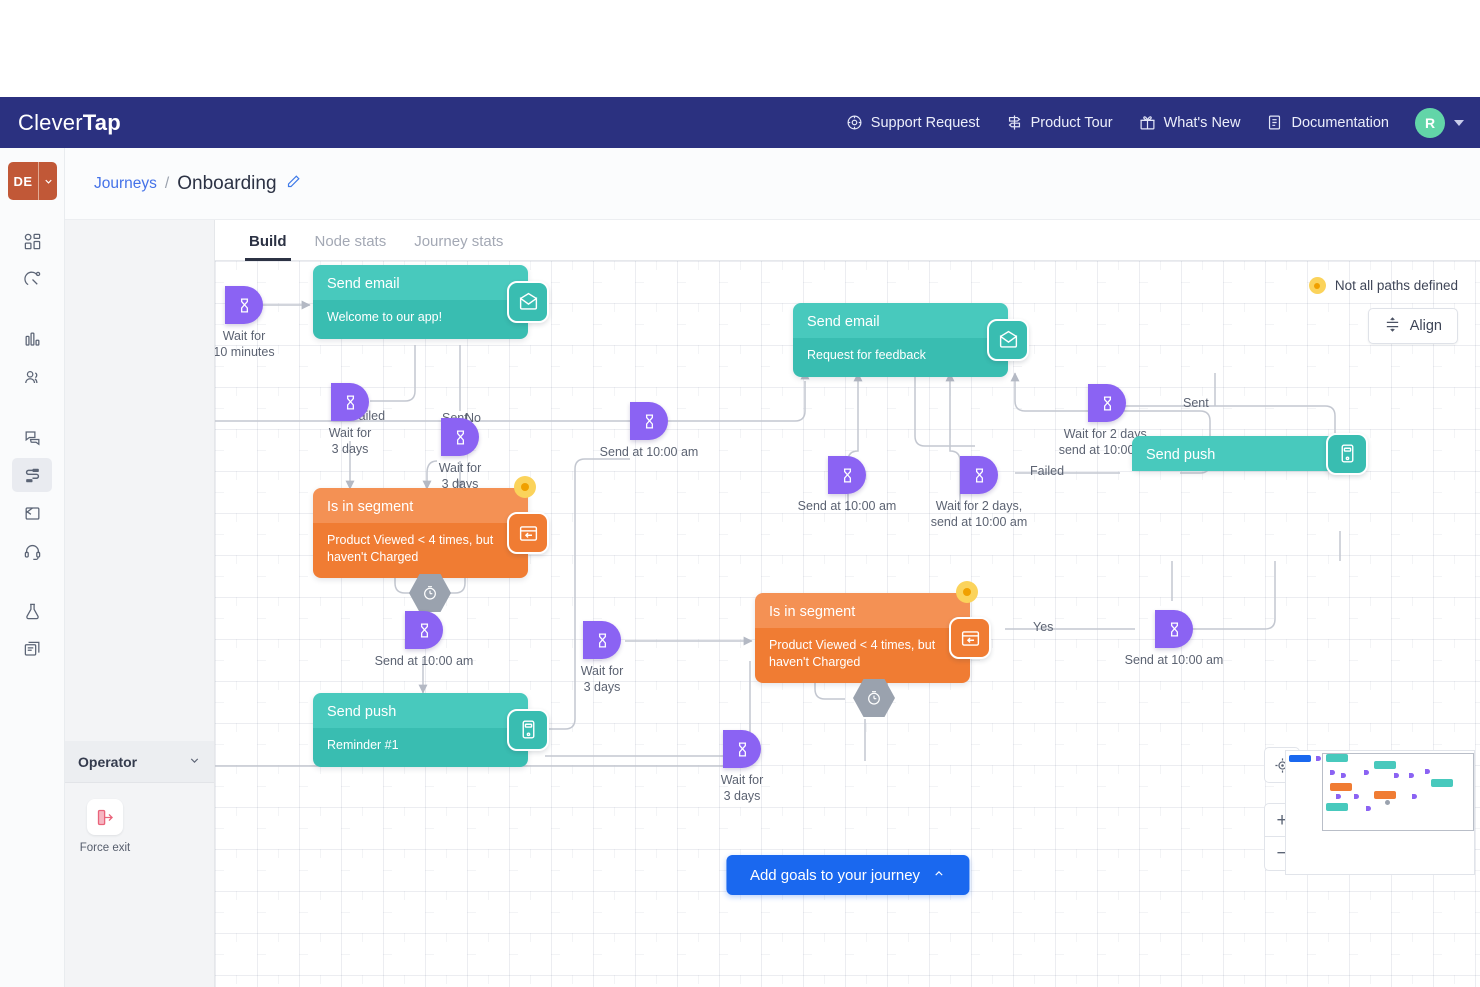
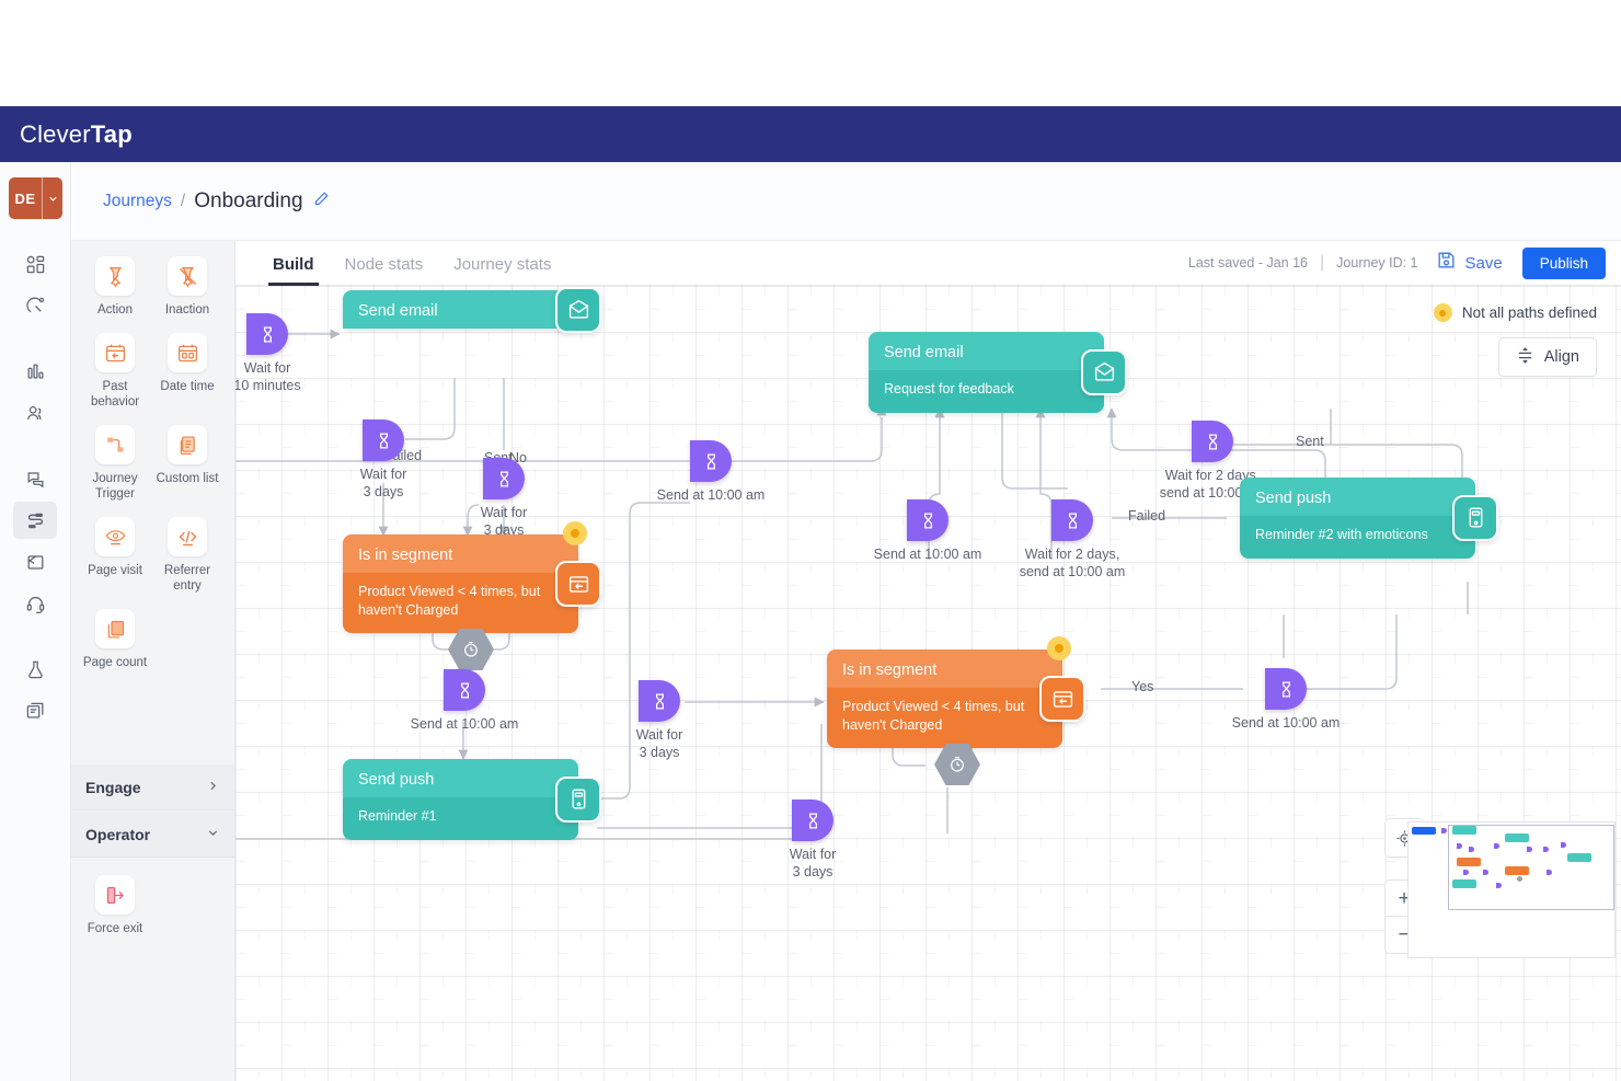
  CleverTap
- Support Request
- Product Tour
- What's New
- Documentation
- R
  DE
  Journeys
  /
  Onboarding
+ Action
+ Inaction
+ Past behavior
+ Date time
+ Journey Trigger
+ Custom list
+ Page visit
+ Referrer entry
+ Page count
+ Engage
  Operator
  Force exit
  Build
  Node stats
  Journey stats
+ Last saved - Jan 16
+ |
+ Journey ID: 1
+ Save
+ Publish
  Wait for
  10 minutes
  Send email
- Welcome to our app!
  Wait for
  3 days
  No
  Wait for
  3 days
  Is in segment
  Product Viewed < 4 times, but haven't Charged
  Send at 10:00 am
  Send push
  Reminder #1
  Wait for
  3 days
  Wait for
  3 days
  Send at 10:00 am
  Send email
  Request for feedback
  Send at 10:00 am
  Wait for 2 days,
  send at 10:00 am
  Failed
  Wait for 2 days,
  send at 10:00
  Sent
  Send push
+ Reminder #2 with emoticons
  Is in segment
  Product Viewed < 4 times, but haven't Charged
  Yes
  Send at 10:00 am
  Not all paths defined
  Align
  +
  −
- Add goals to your journey
